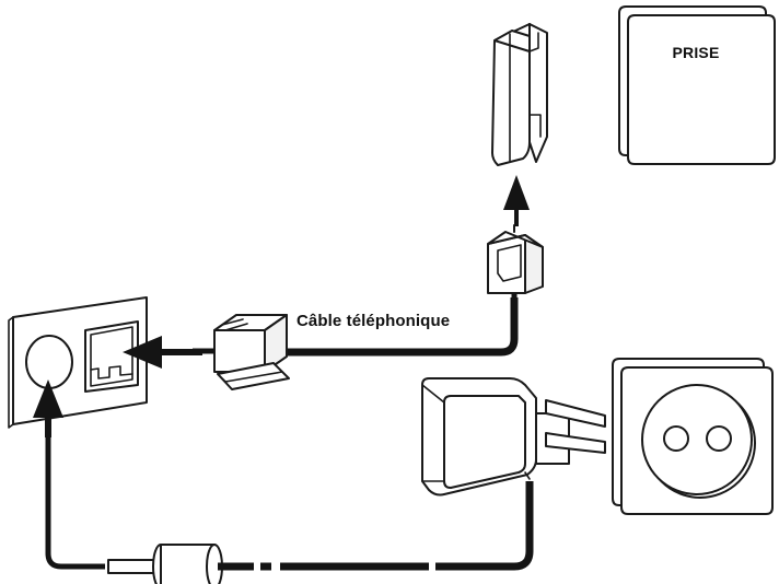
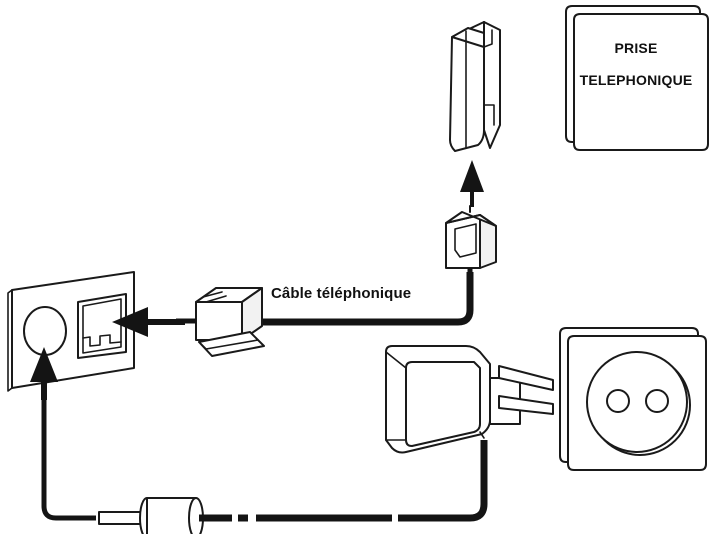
  Câble téléphonique
  PRISE
+ TELEPHONIQUE
